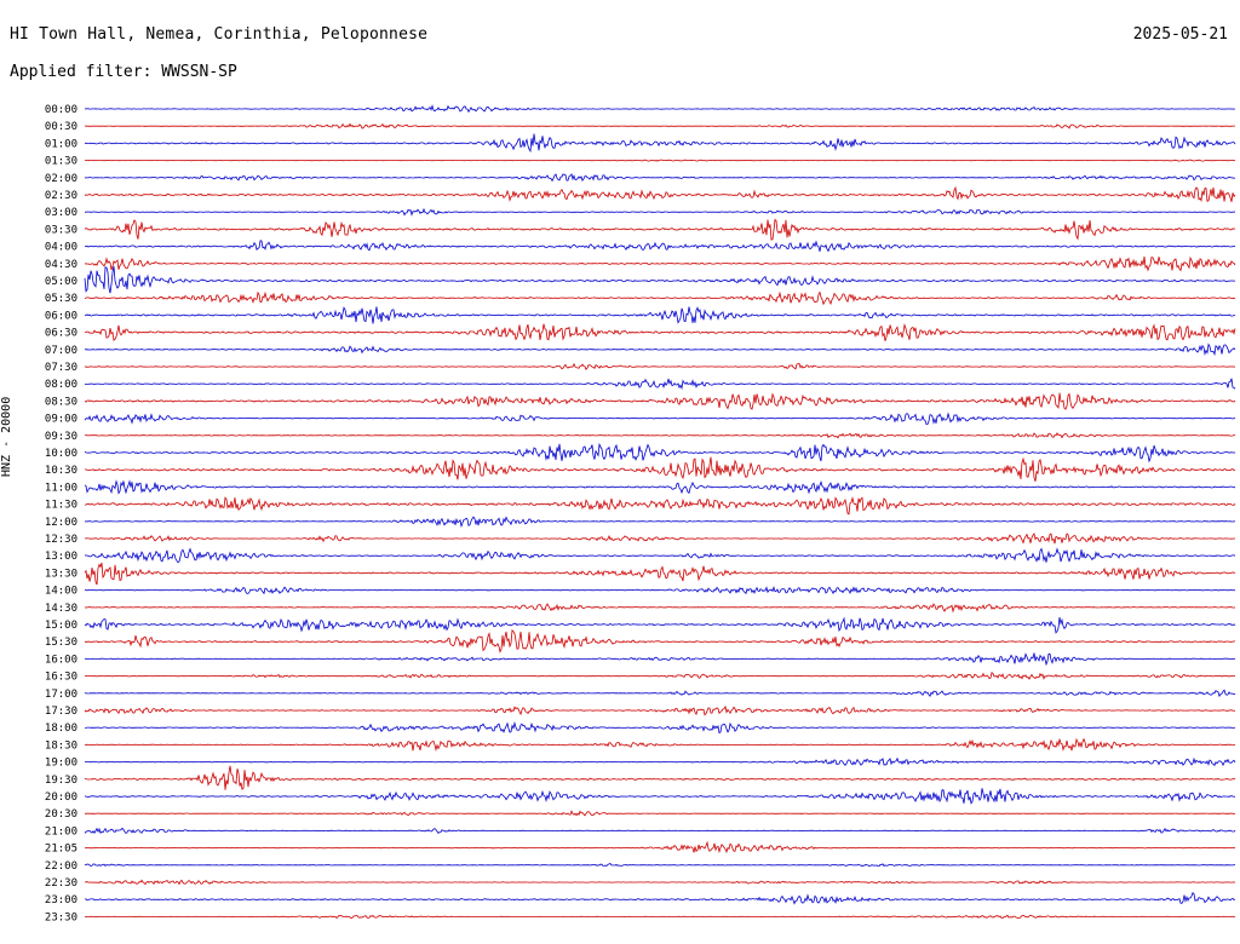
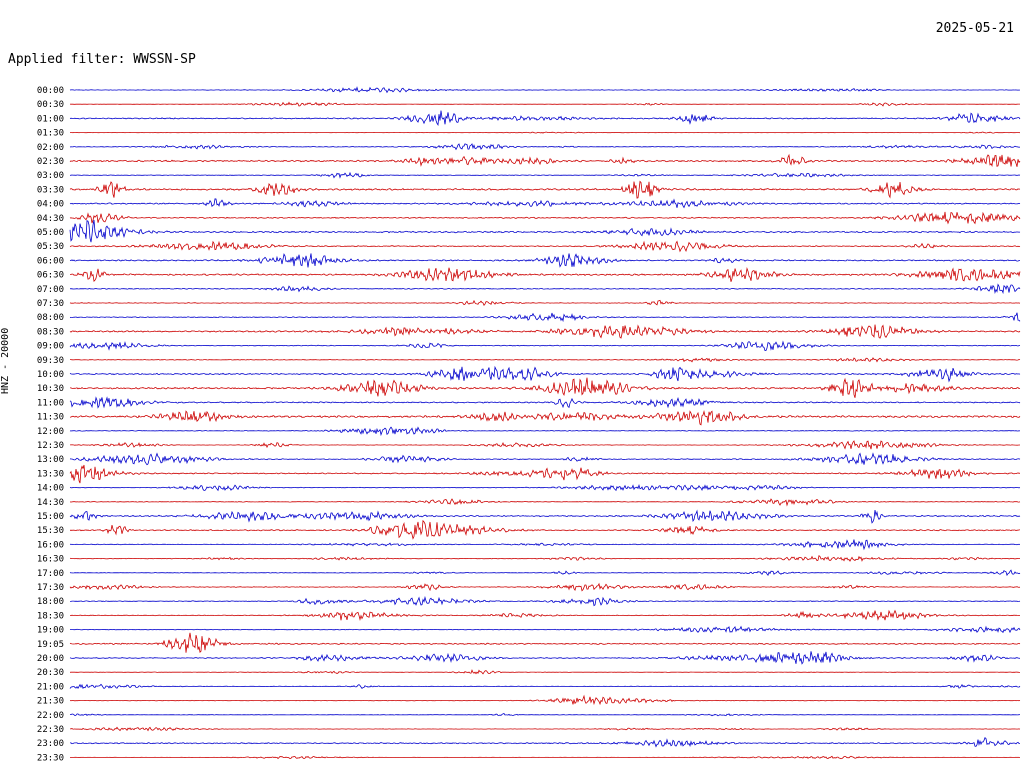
- HI Town Hall, Nemea, Corinthia, Peloponnese
  2025-05-21
  Applied filter: WWSSN-SP
  00:00
  00:30
  01:00
  01:30
  02:00
  02:30
  03:00
  03:30
  04:00
  04:30
  05:00
  05:30
  06:00
  06:30
  07:00
  07:30
  08:00
  08:30
  09:00
  09:30
  10:00
  10:30
  11:00
  11:30
  12:00
  12:30
  13:00
  13:30
  14:00
  14:30
  15:00
  15:30
  16:00
  16:30
  17:00
  17:30
  18:00
  18:30
  19:00
- 19:30
+ 19:05
  20:00
  20:30
  21:00
- 21:05
+ 21:30
  22:00
  22:30
  23:00
  23:30
